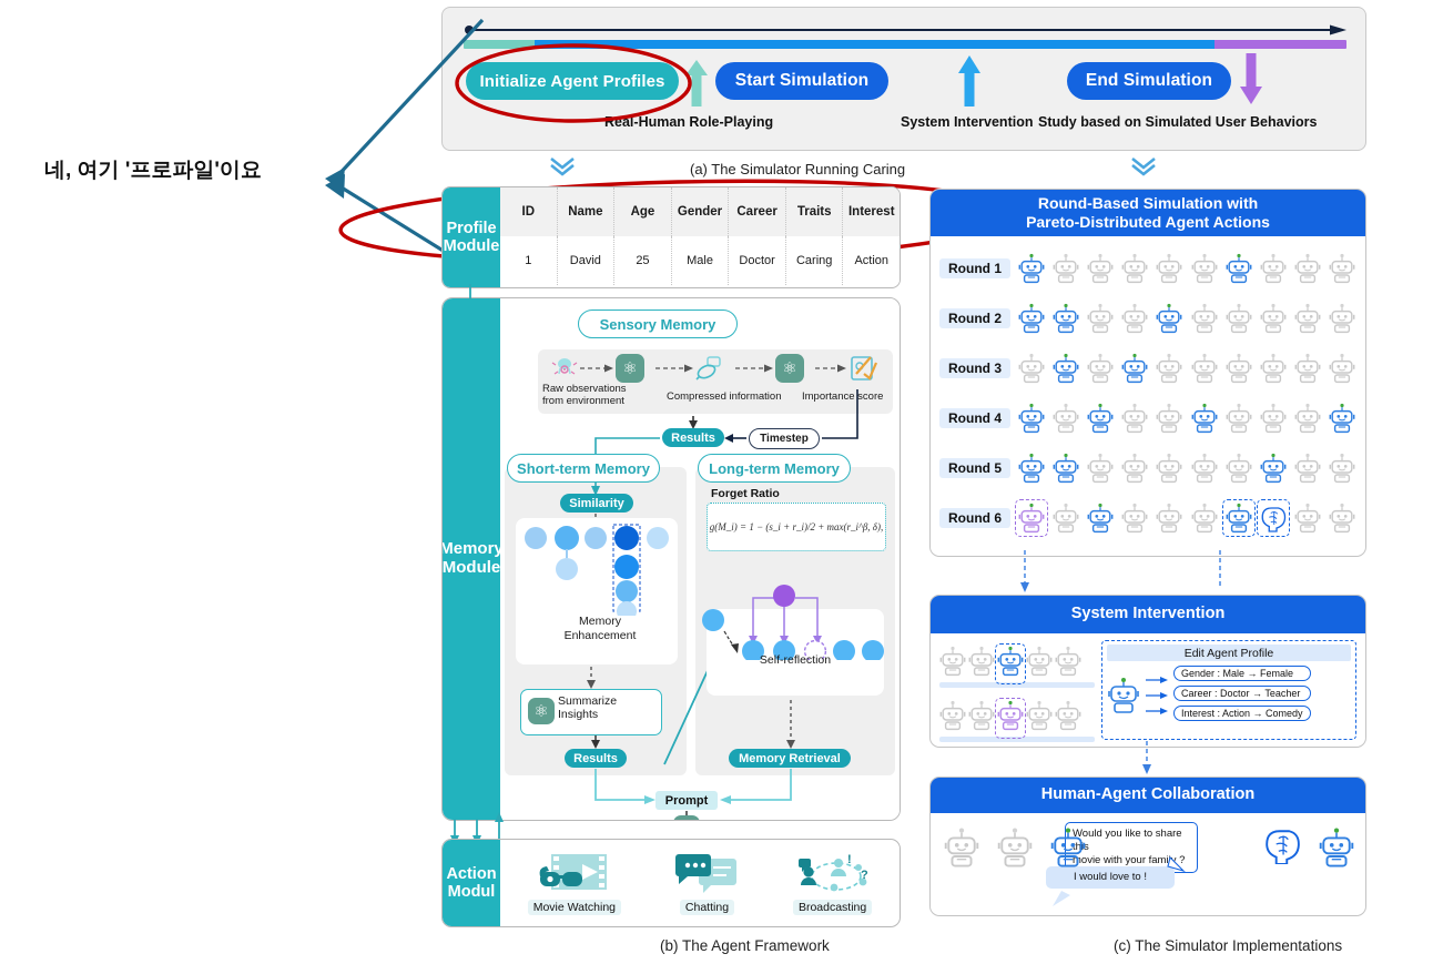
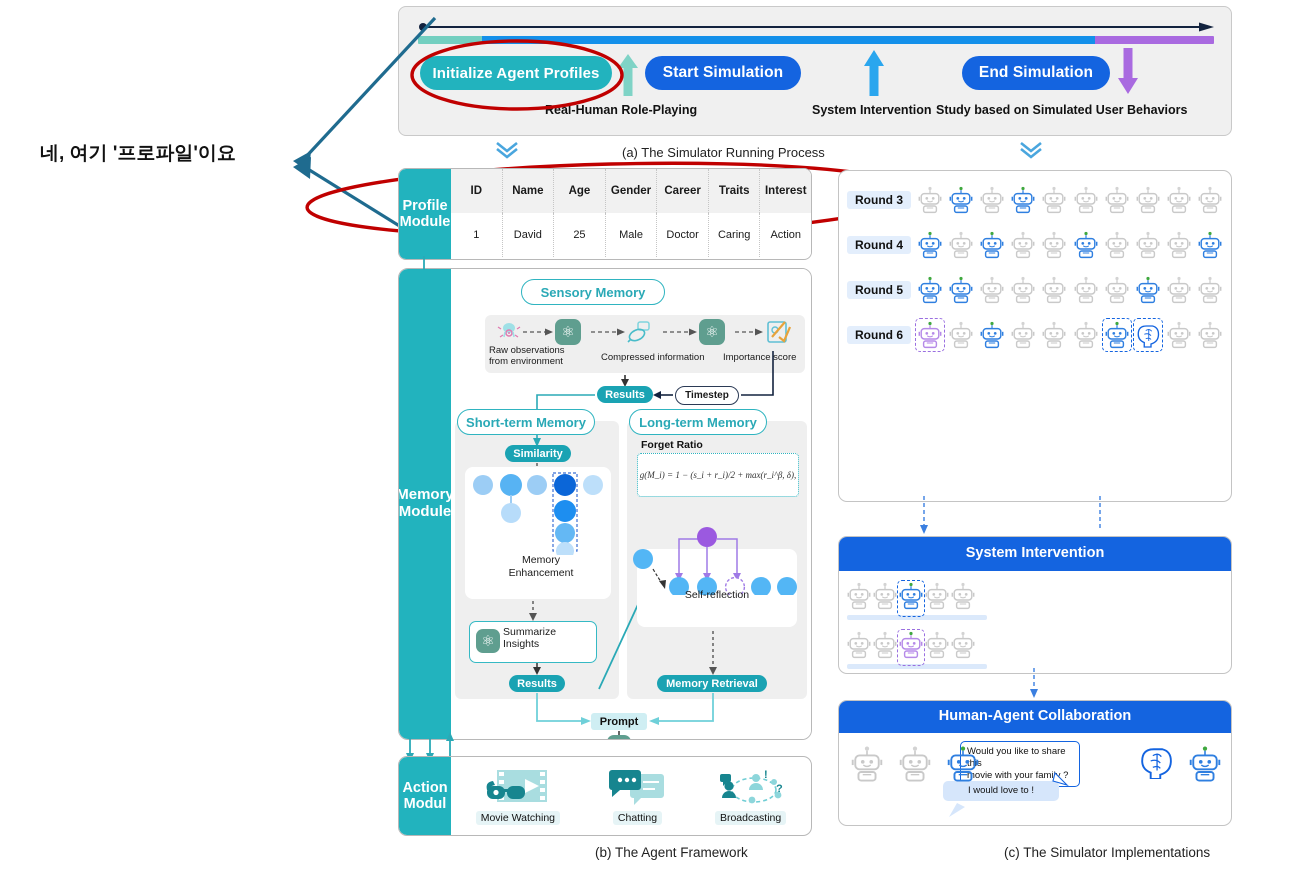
  Initialize Agent Profiles
  Start Simulation
  End Simulation
  Real-Human Role-Playing
  System Intervention
  Study based on Simulated User Behaviors
- (a) The Simulator Running Caring
+ (a) The Simulator Running Process
  네, 여기 '프로파일'이요
  Profile
  Module
  ID
  Name
  Age
  Gender
  Career
  Traits
  Interest
  1
  David
  25
  Male
  Doctor
  Caring
  Action
  Memory
  Module
  Sensory Memory
  Short-term Memory
  Long-term Memory
  ⚛
  ⚛
  Raw observations
  from environment
  Compressed information
  Importance score
  Results
  Timestep
  Similarity
  Memory
  Enhancement
  ⚛
  Summarize
  Insights
  Results
  Forget Ratio
  g(M_i) = 1 − (s_i + r_i)/2 + max(r_i^β, δ),
  Self-reflection
  Memory Retrieval
  Prompt
  Action
  Modul
  Movie Watching
  Chatting
  !
  ?
  Broadcasting
  (b) The Agent Framework
- Round-Based Simulation with
- Pareto-Distributed Agent Actions
- Round 1
- Round 2
  Round 3
  Round 4
  Round 5
  Round 6
  System Intervention
- Edit Agent Profile
- Gender : Male → Female
- Career : Doctor → Teacher
- Interest : Action → Comedy
  Human-Agent Collaboration
  Would you like to share this
  ovie with your famiy ?
  I would love to !
  (c) The Simulator Implementations
